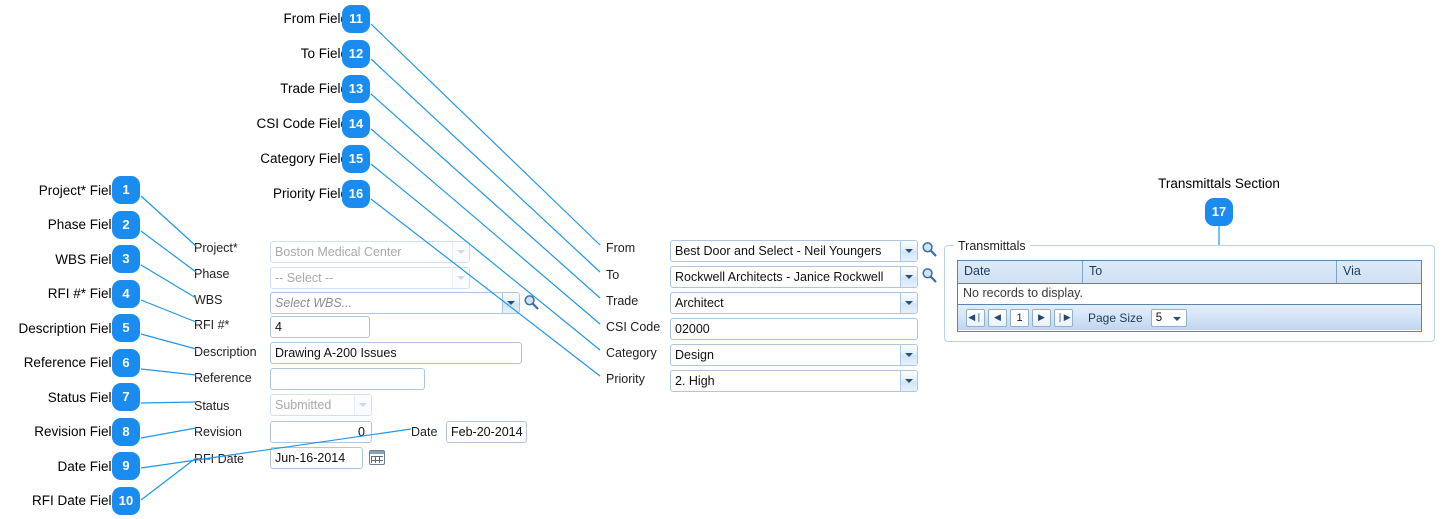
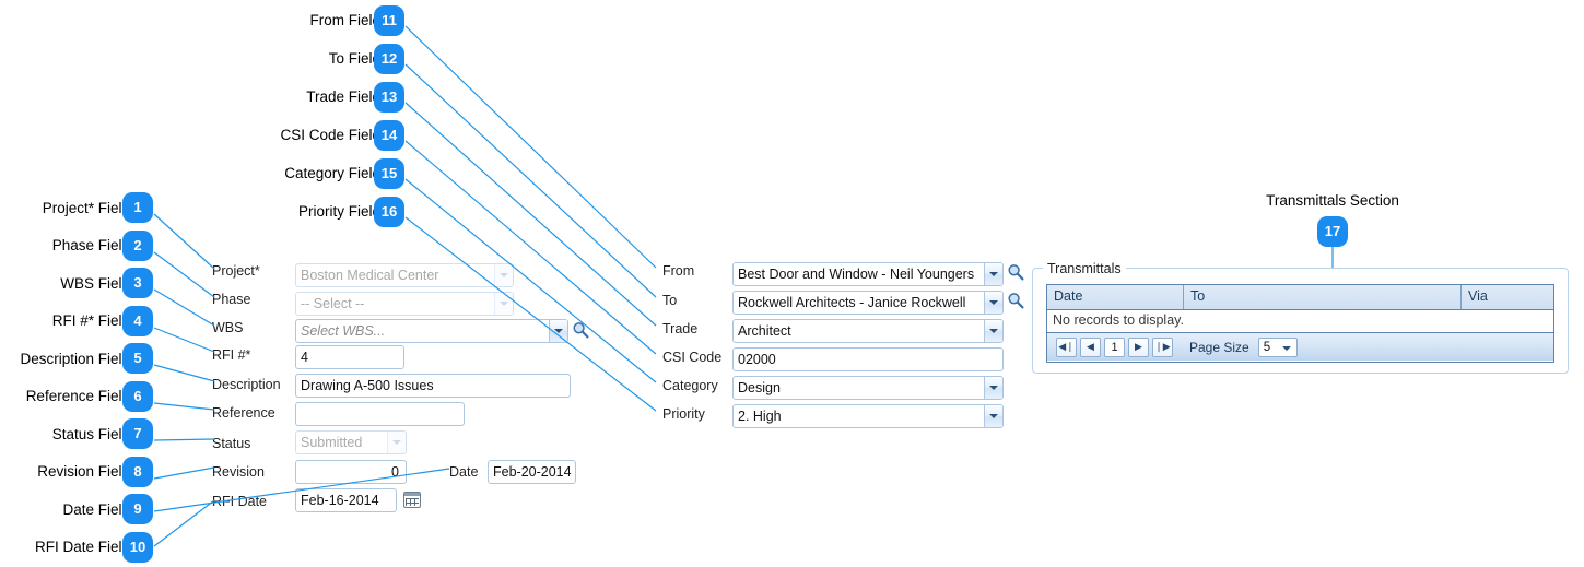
  Project* Fiel
  1
  Phase Fiel
  2
  WBS Fiel
  3
  RFI #* Fiel
  4
  Description Fiel
  5
  Reference Fiel
  6
  Status Fiel
  7
  Revision Fiel
  8
  Date Fiel
  9
  RFI Date Fiel
  10
  From Fiel
  11
  To Fiel
  12
  Trade Fiel
  13
  CSI Code Fiel
  14
  Category Fiel
  15
  Priority Fiel
  16
  Transmittals Section
  17
  Project*
  Boston Medical Center
  Phase
  -- Select --
  WBS
  Select WBS...
  RFI #*
  4
  Description
- Drawing A-200 Issues
+ Drawing A-500 Issues
  Reference
  Status
  Submitted
  Revision
  0
  Date
  Feb-20-2014
  RI Date
- Jun-16-2014
+ Feb-16-2014
  From
- Best Door and Select - Neil Youngers
+ Best Door and Window - Neil Youngers
  To
  Rockwell Architects - Janice Rockwell
  Trade
  Architect
  CSI Code
  02000
  Category
  Design
  Priority
  2. High
  Transmittals
  Date
  To
  Via
  No records to display.
  ◀❘
  ◀
  1
  ▶
  ❘▶
  Page Size
  5
